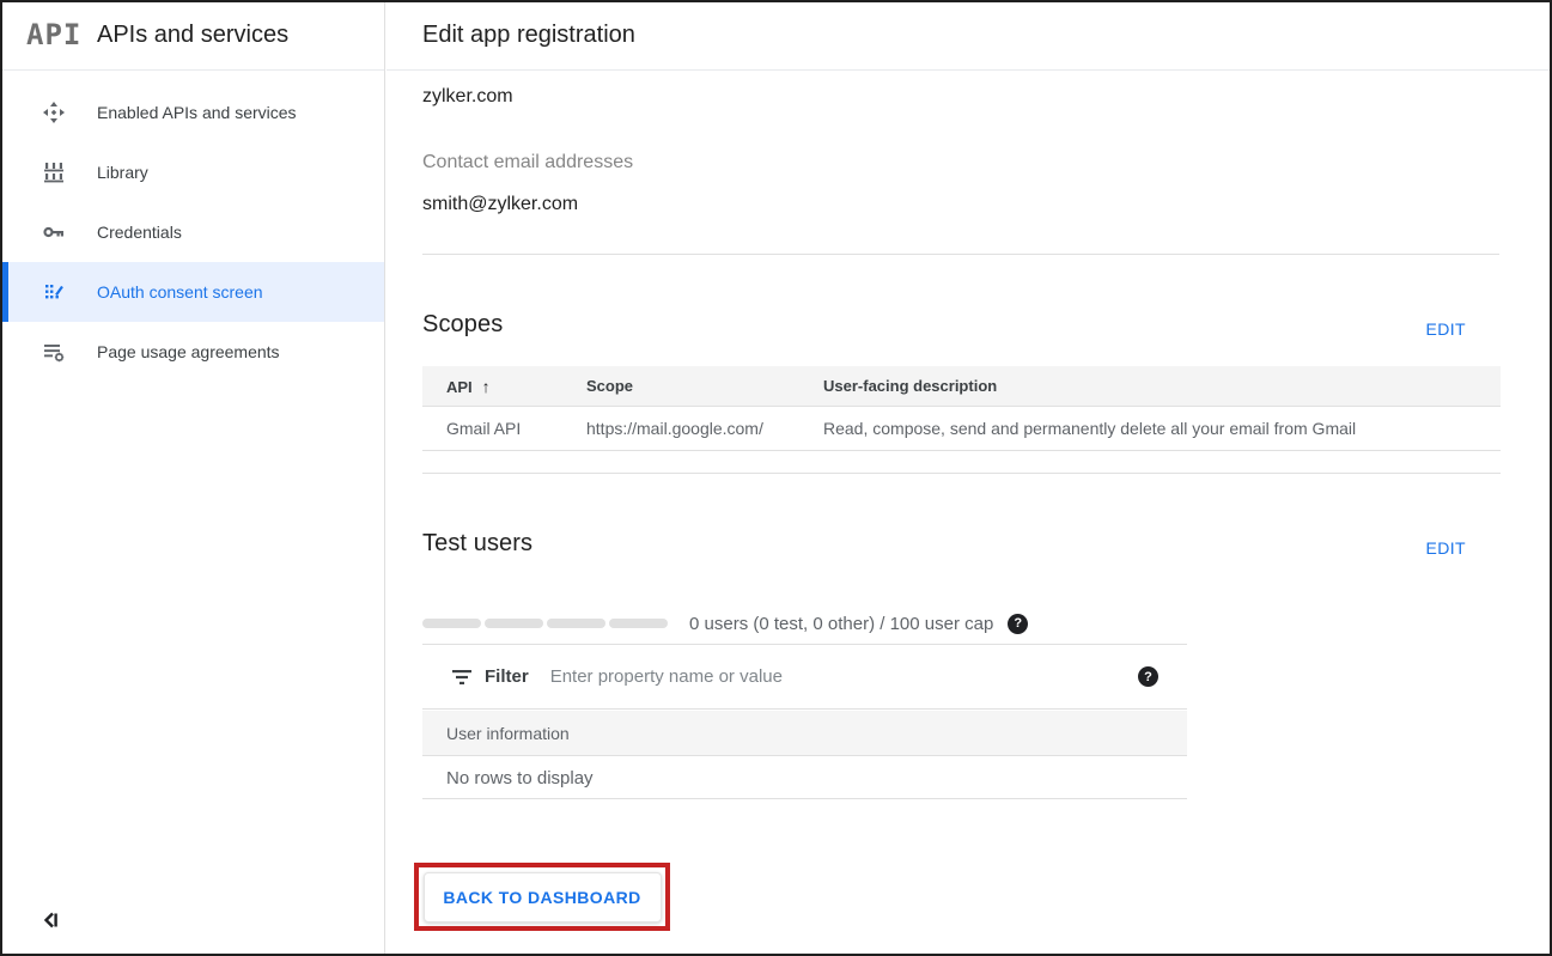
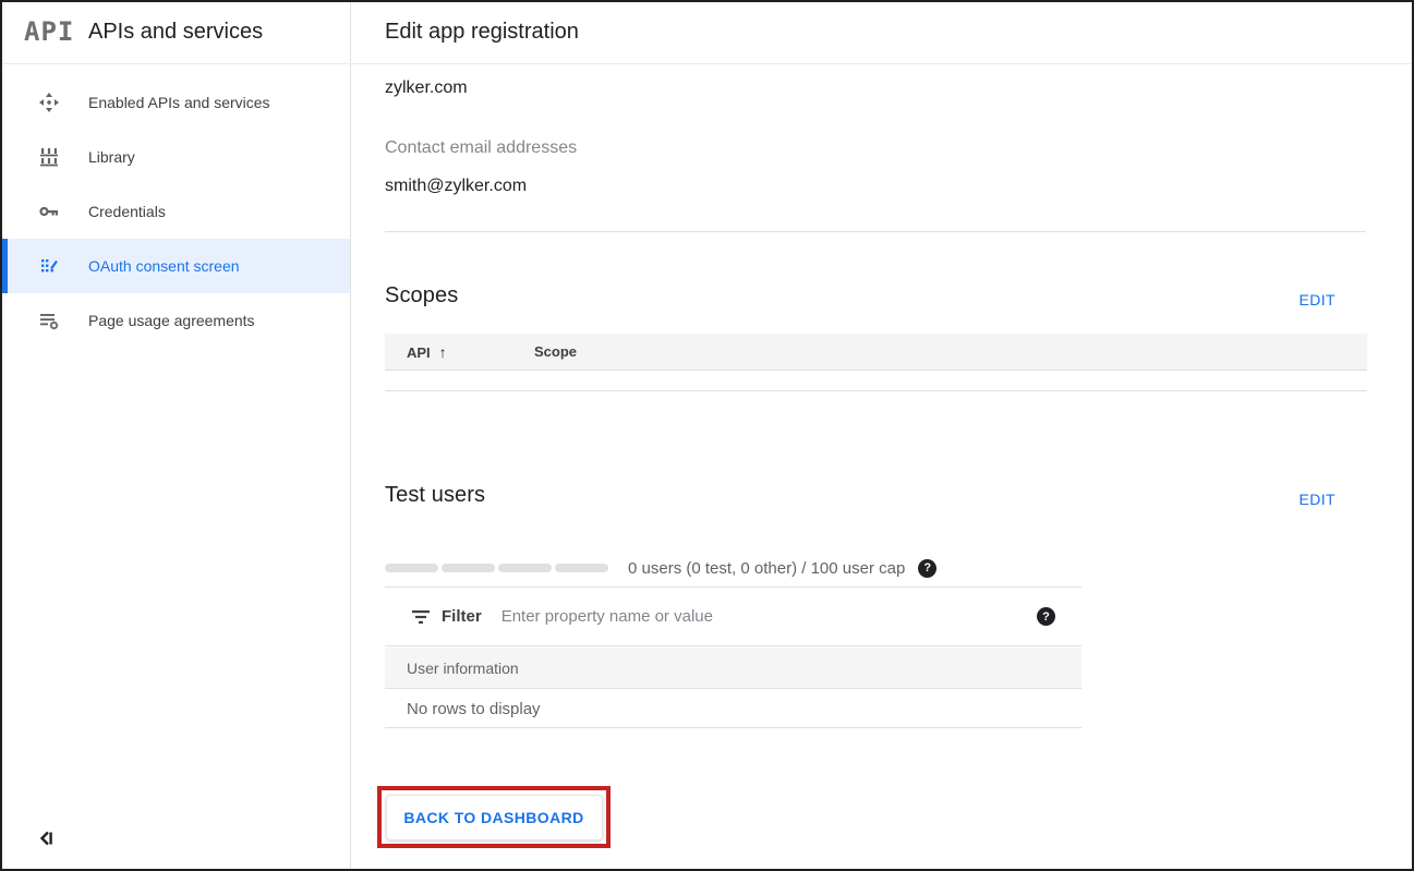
  API
  APIs and services
  Enabled APIs and services
  Library
  Credentials
  OAuth consent screen
  Page usage agreements
  Edit app registration
  zylker.com
  Contact email addresses
  smith@zylker.com
  Scopes
  EDIT
  API ↑
  Scope
- User-facing description
- Gmail API
- https://mail.google.com/
- Read, compose, send and permanently delete all your email from Gmail
  Test users
  EDIT
  0 users (0 test, 0 other) / 100 user cap
  ?
  Filter
  Enter property name or value
  ?
  User information
  No rows to display
  BACK TO DASHBOARD
